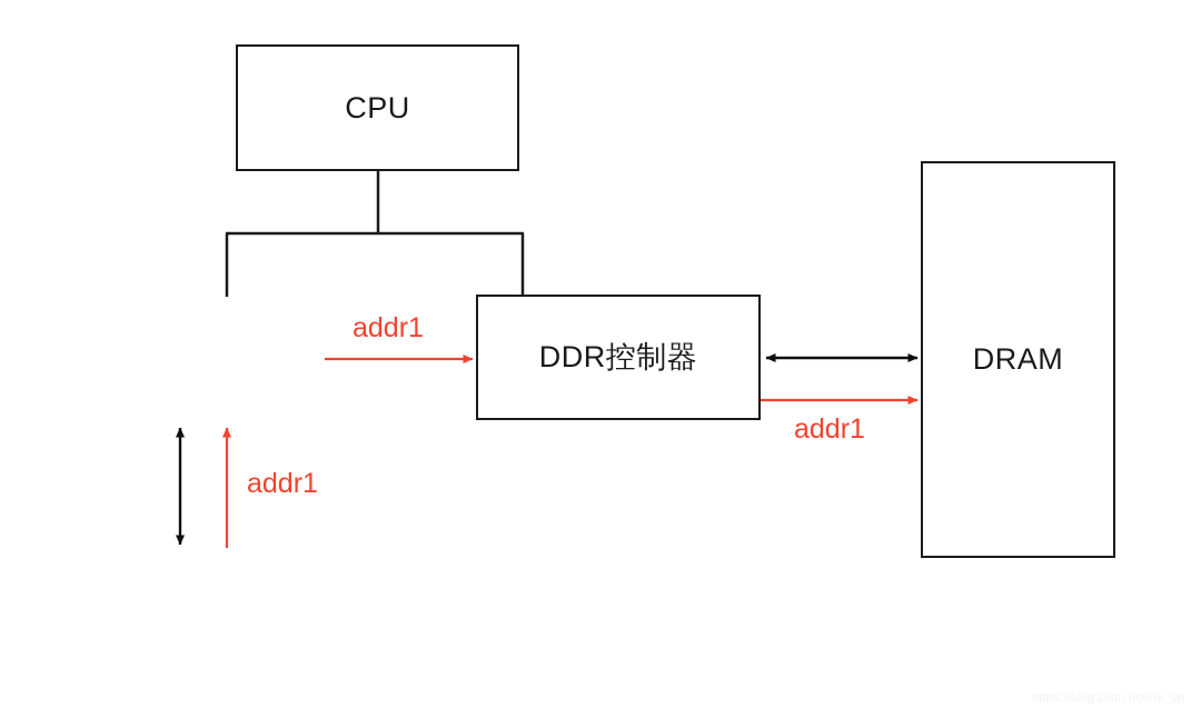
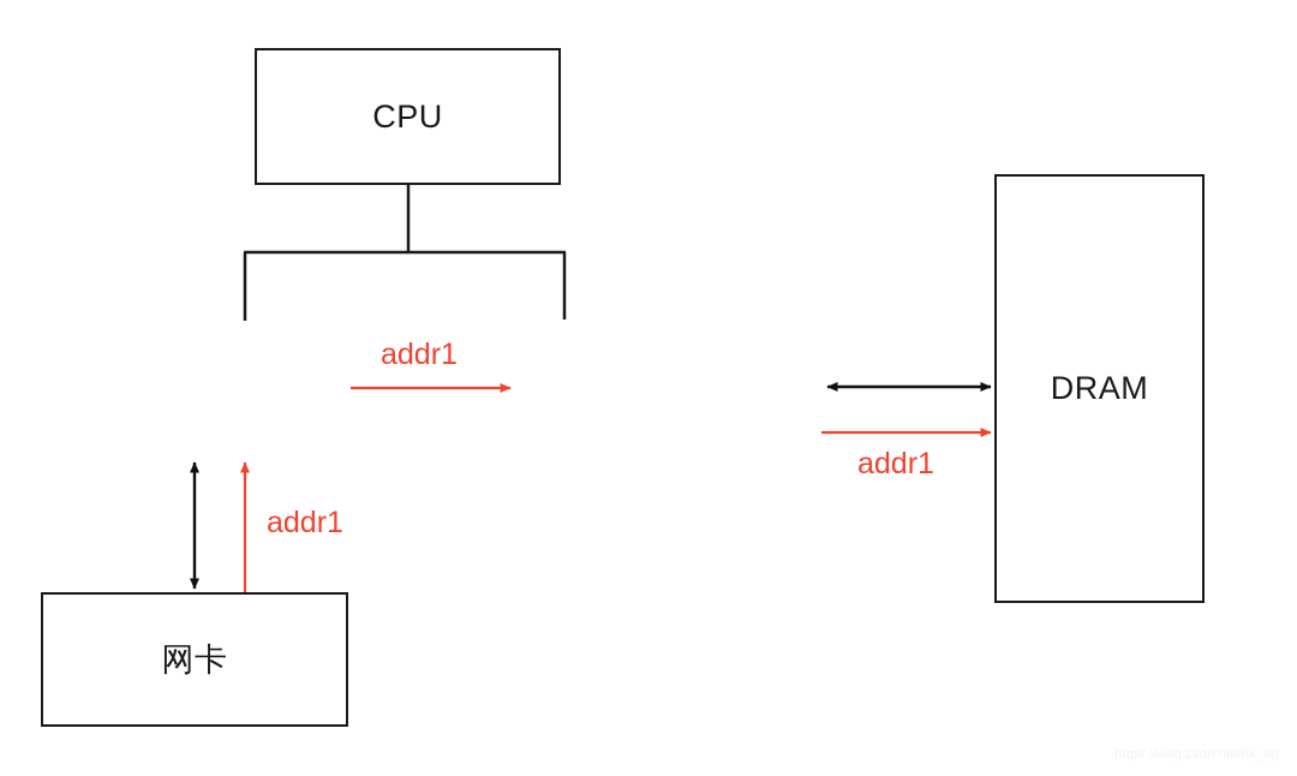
  CPU
- DDR控制器
  DRAM
+ 网卡
  addr1
  addr1
  addr1
